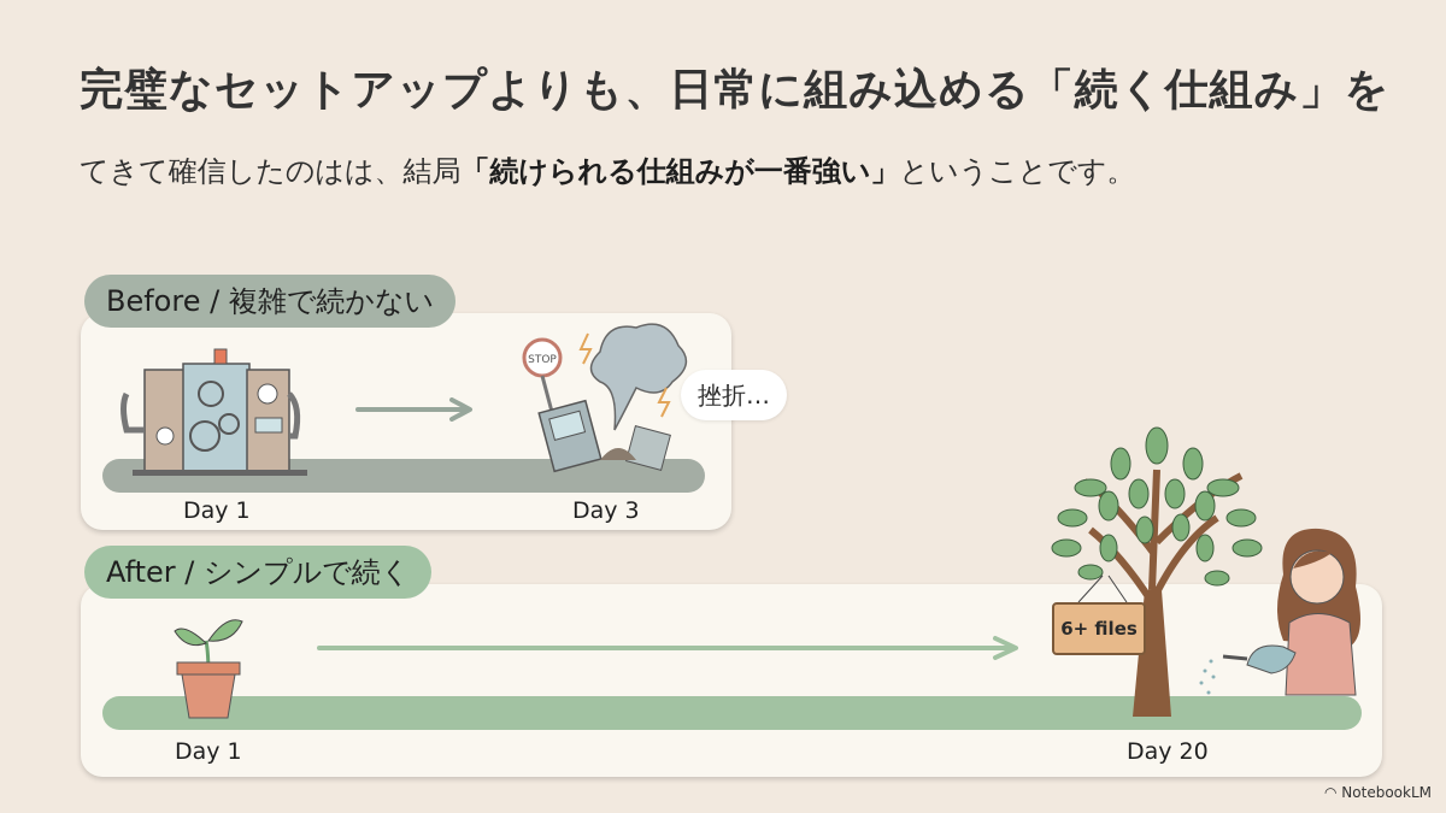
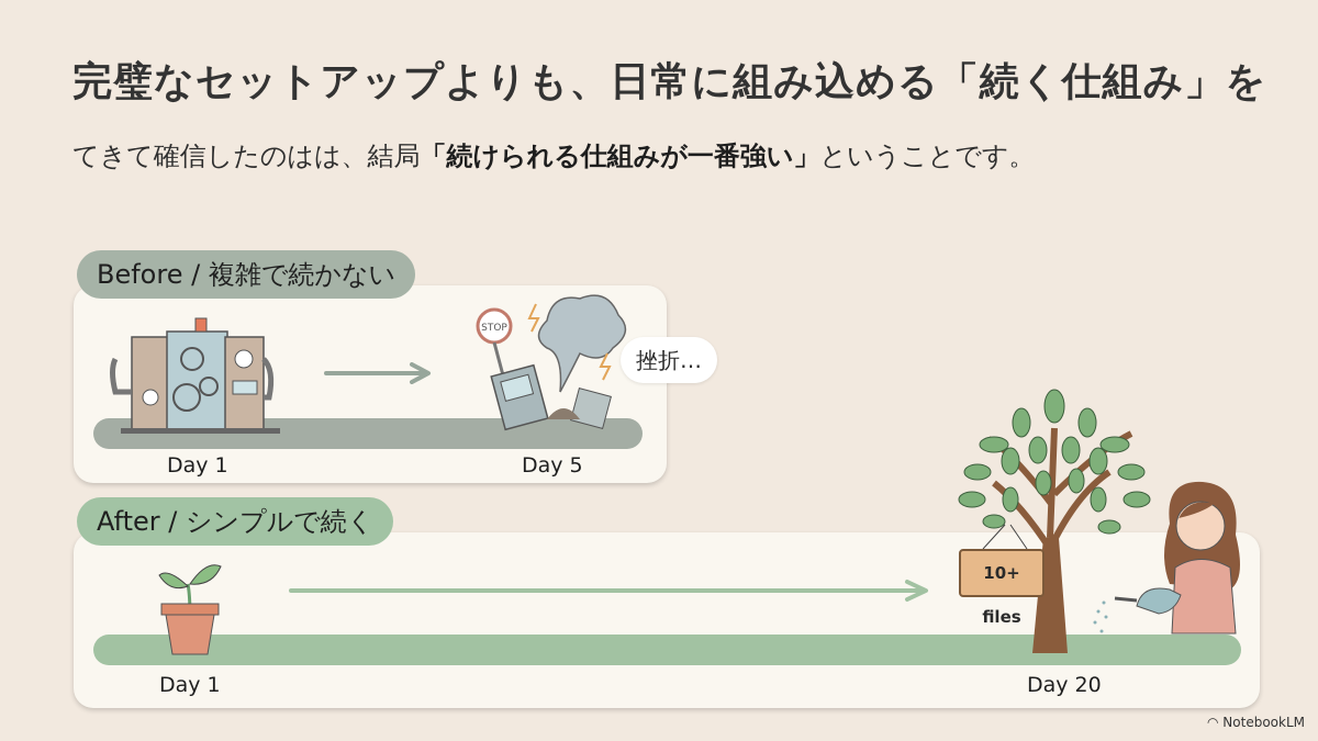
  完璧なセットアップよりも、日常に組み込める「続く仕組み」を
  てきて確信したのはは、結局「続けられる仕組みが一番強い」ということです。
  Before / 複雑で続かない
  STOP
  挫折…
  Day 1
- Day 3
+ Day 5
  After / シンプルで続く
- 6+ files
+ 10+ files
  Day 1
  Day 20
  ◠ NotebookLM
